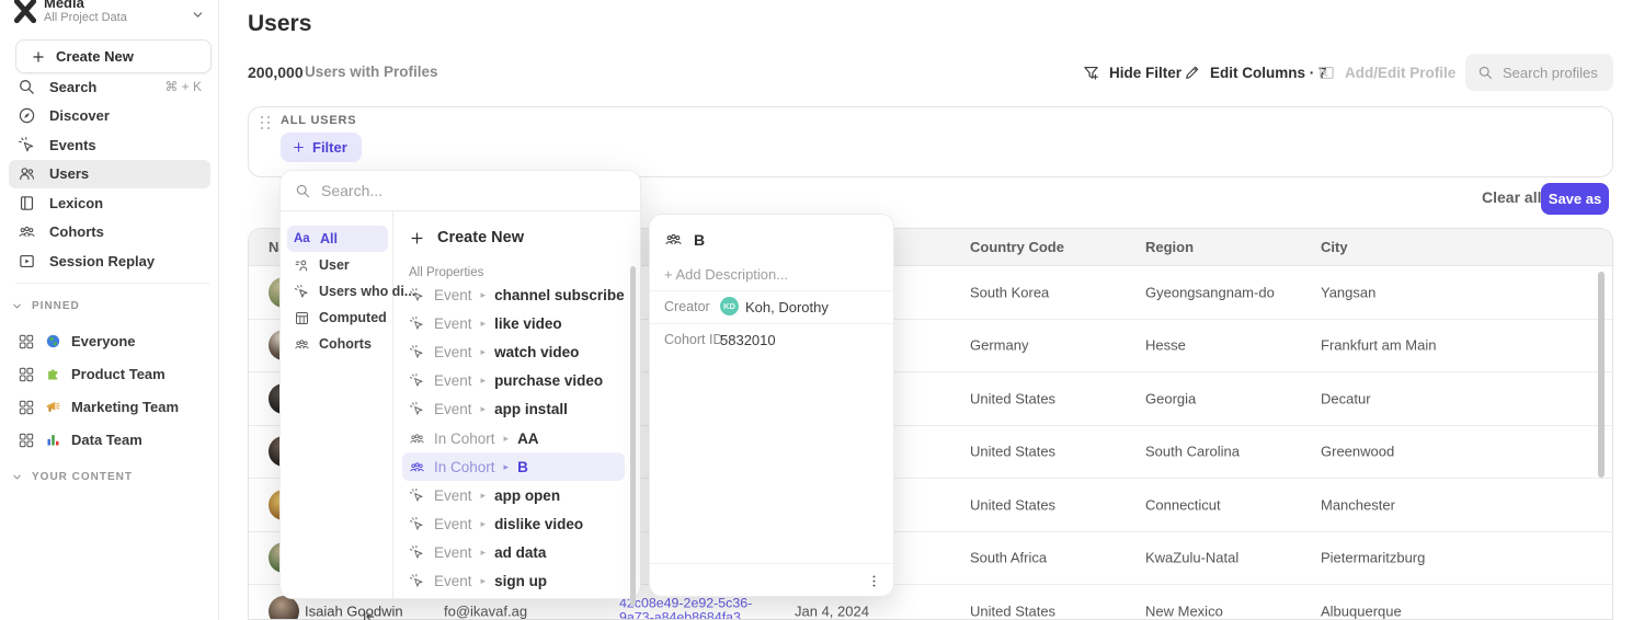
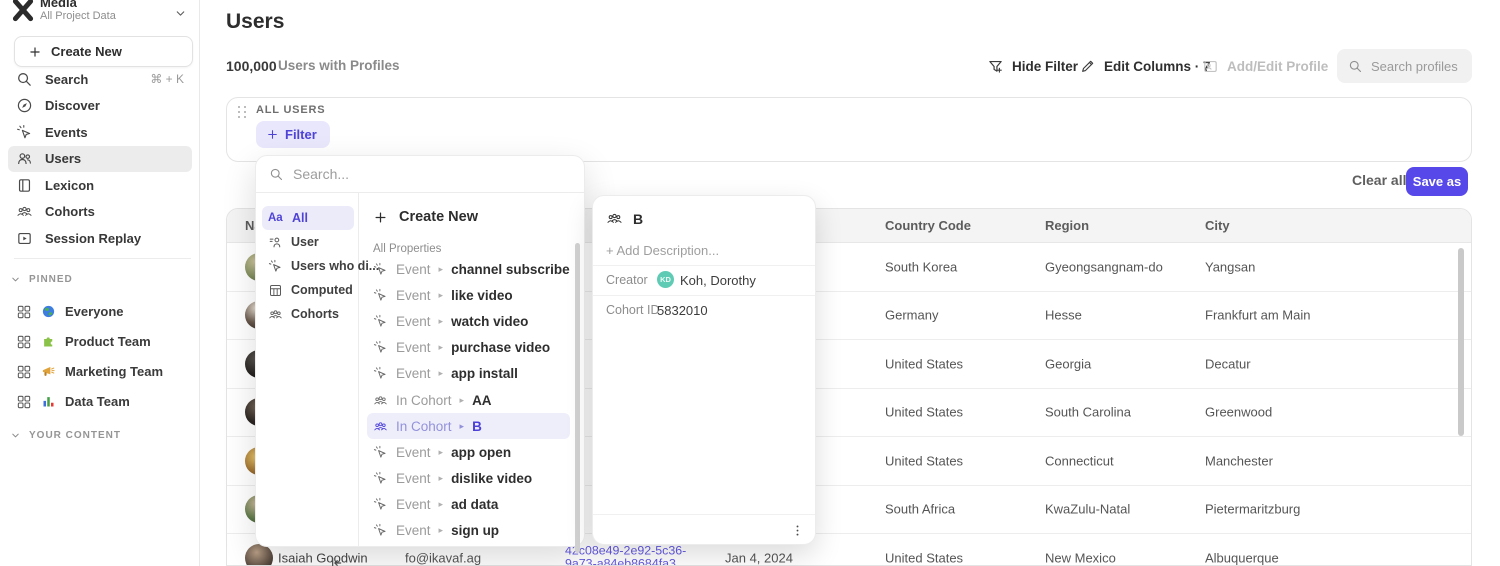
  Media
  All Project Data
  Create New
  Search
  ⌘ + K
  Discover
  Events
  Users
  Lexicon
  Cohorts
  Session Replay
  PINNED
  Everyone
  Product Team
  Marketing Team
  Data Team
  YOUR CONTENT
  Users
- 200,000
+ 100,000
  Users with Profiles
  Hide Filter
  Edit Columns · 7
  Add/Edit Profile
  Search profiles
  ALL USERS
  Filter
  Clear all
  Save as
  Country Code
  Region
  City
  South Korea
  Gyeongsangnam-do
  Yangsan
  Germany
  Hesse
  Frankfurt am Main
  United States
  Georgia
  Decatur
  United States
  South Carolina
  Greenwood
  United States
  Connecticut
  Manchester
  South Africa
  KwaZulu-Natal
  Pietermaritzburg
  Isaiah Goodwin
  fo@ikavaf.ag
  4c08e49-2e92-5c36-9a73-a84eb8684fa3
  Jan 4, 2024
  United States
  New Mexico
  Albuquerque
  Search...
  Aa
  All
  User
  Users who di..
  Computed
  Cohorts
  Create New
  All Properties
  Event
  ▸
  channel subscribe
  Event
  ▸
  like video
  Event
  ▸
  watch video
  Event
  ▸
  purchase video
  Event
  ▸
  app install
  In Cohort
  ▸
  AA
  In Cohort
  ▸
  B
  Event
  ▸
  app open
  Event
  ▸
  dislike video
  Event
  ▸
  ad data
  Event
  ▸
  sign up
  B
  + Add Description...
  Creator
  KD
  Koh, Dorothy
  Cohort ID
  5832010
